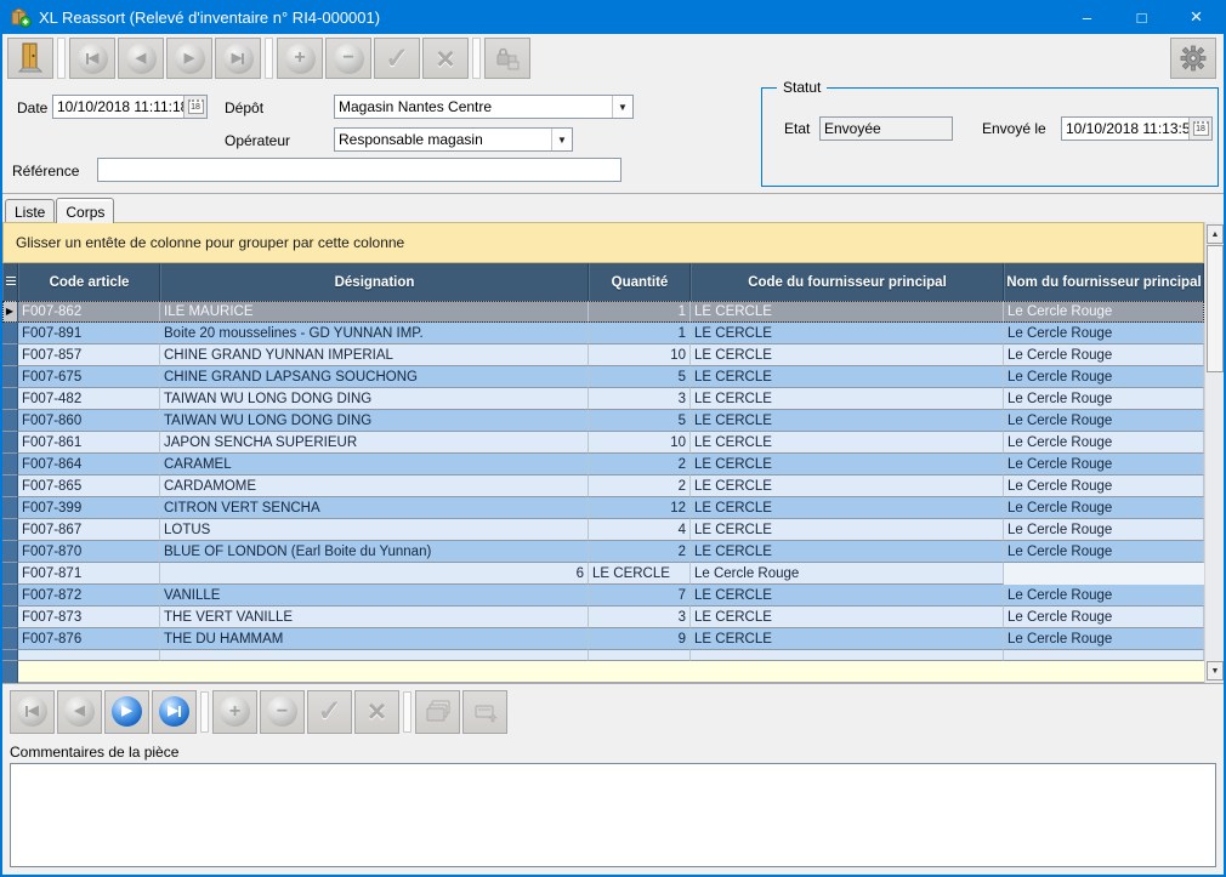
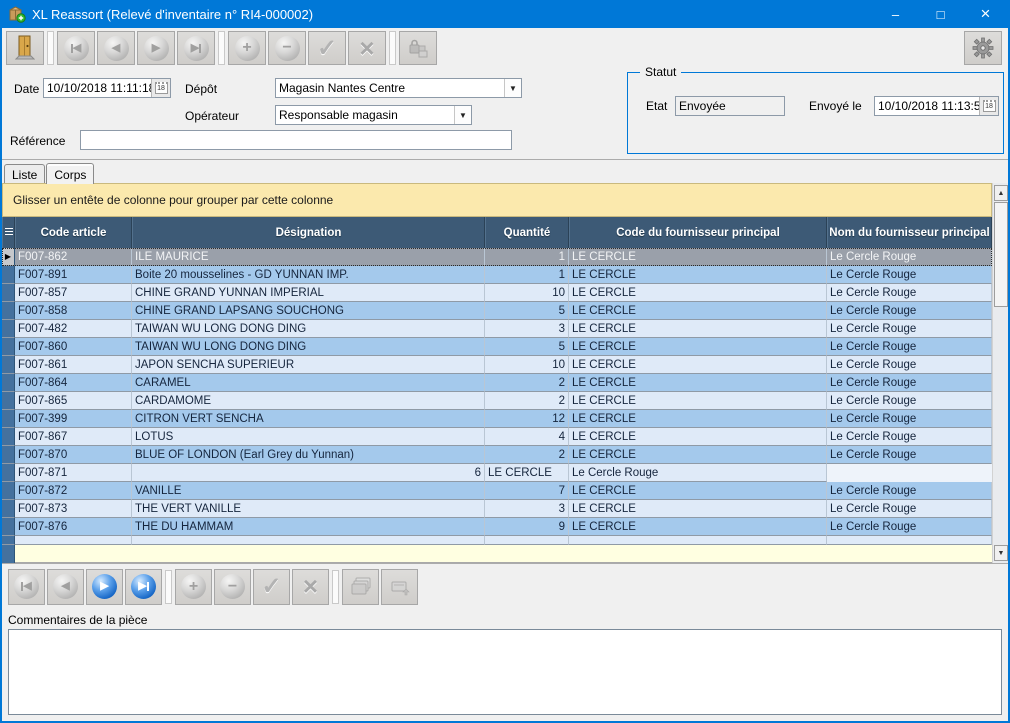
- XL Reassort (Relevé d'inventaire n° RI4-000001)
+ XL Reassort (Relevé d'inventaire n° RI4-000002)
  –
  □
  ×
  ◀
  ◀
  ▶
  ▶
  +
  −
  ✓
  ×
  Date
  10/10/2018 11:11:1
  Dépôt
  Magasin Nantes Centre
  ▼
  Opérateur
  Responsable magasin
  ▼
  Référence
  Statut
  Etat
  Envoyée
  Envoyé le
  10/10/2018 11:13:5
  Liste
  Corps
  Glisser un entête de colonne pour grouper par cette colonne
  Code article
  Désignation
  Quantité
  Code du fournisseur principal
  Nom du fournisseur principal
  ▶
  F007-862
  ILE MAURICE
  1
  LE CERCLE
  Le Cercle Rouge
  F007-891
  Boite 20 mousselines - GD YUNNAN IMP.
  1
  LE CERCLE
  Le Cercle Rouge
  F007-857
  CHINE GRAND YUNNAN IMPERIAL
  10
  LE CERCLE
  Le Cercle Rouge
- F007-675
+ F007-858
  CHINE GRAND LAPSANG SOUCHONG
  5
  LE CERCLE
  Le Cercle Rouge
  F007-482
  TAIWAN WU LONG DONG DING
  3
  LE CERCLE
  Le Cercle Rouge
  F007-860
  TAIWAN WU LONG DONG DING
  5
  LE CERCLE
  Le Cercle Rouge
  F007-861
  JAPON SENCHA SUPERIEUR
  10
  LE CERCLE
  Le Cercle Rouge
  F007-864
  CARAMEL
  2
  LE CERCLE
  Le Cercle Rouge
  F007-865
  CARDAMOME
  2
  LE CERCLE
  Le Cercle Rouge
  F007-399
  CITRON VERT SENCHA
  12
  LE CERCLE
  Le Cercle Rouge
  F007-867
  LOTUS
  4
  LE CERCLE
  Le Cercle Rouge
  F007-870
- BLUE OF LONDON (Earl Boite du Yunnan)
+ BLUE OF LONDON (Earl Grey du Yunnan)
  2
  LE CERCLE
  Le Cercle Rouge
  F007-871
  6
  LE CERCLE
  Le Cercle Rouge
  F007-872
  VANILLE
  7
  LE CERCLE
  Le Cercle Rouge
  F007-873
  THE VERT VANILLE
  3
  LE CERCLE
  Le Cercle Rouge
  F007-876
  THE DU HAMMAM
  9
  LE CERCLE
  Le Cercle Rouge
  ◀
  ◀
  ▶
  ▶
  +
  −
  ✓
  ×
  Commentaires de la pièce
